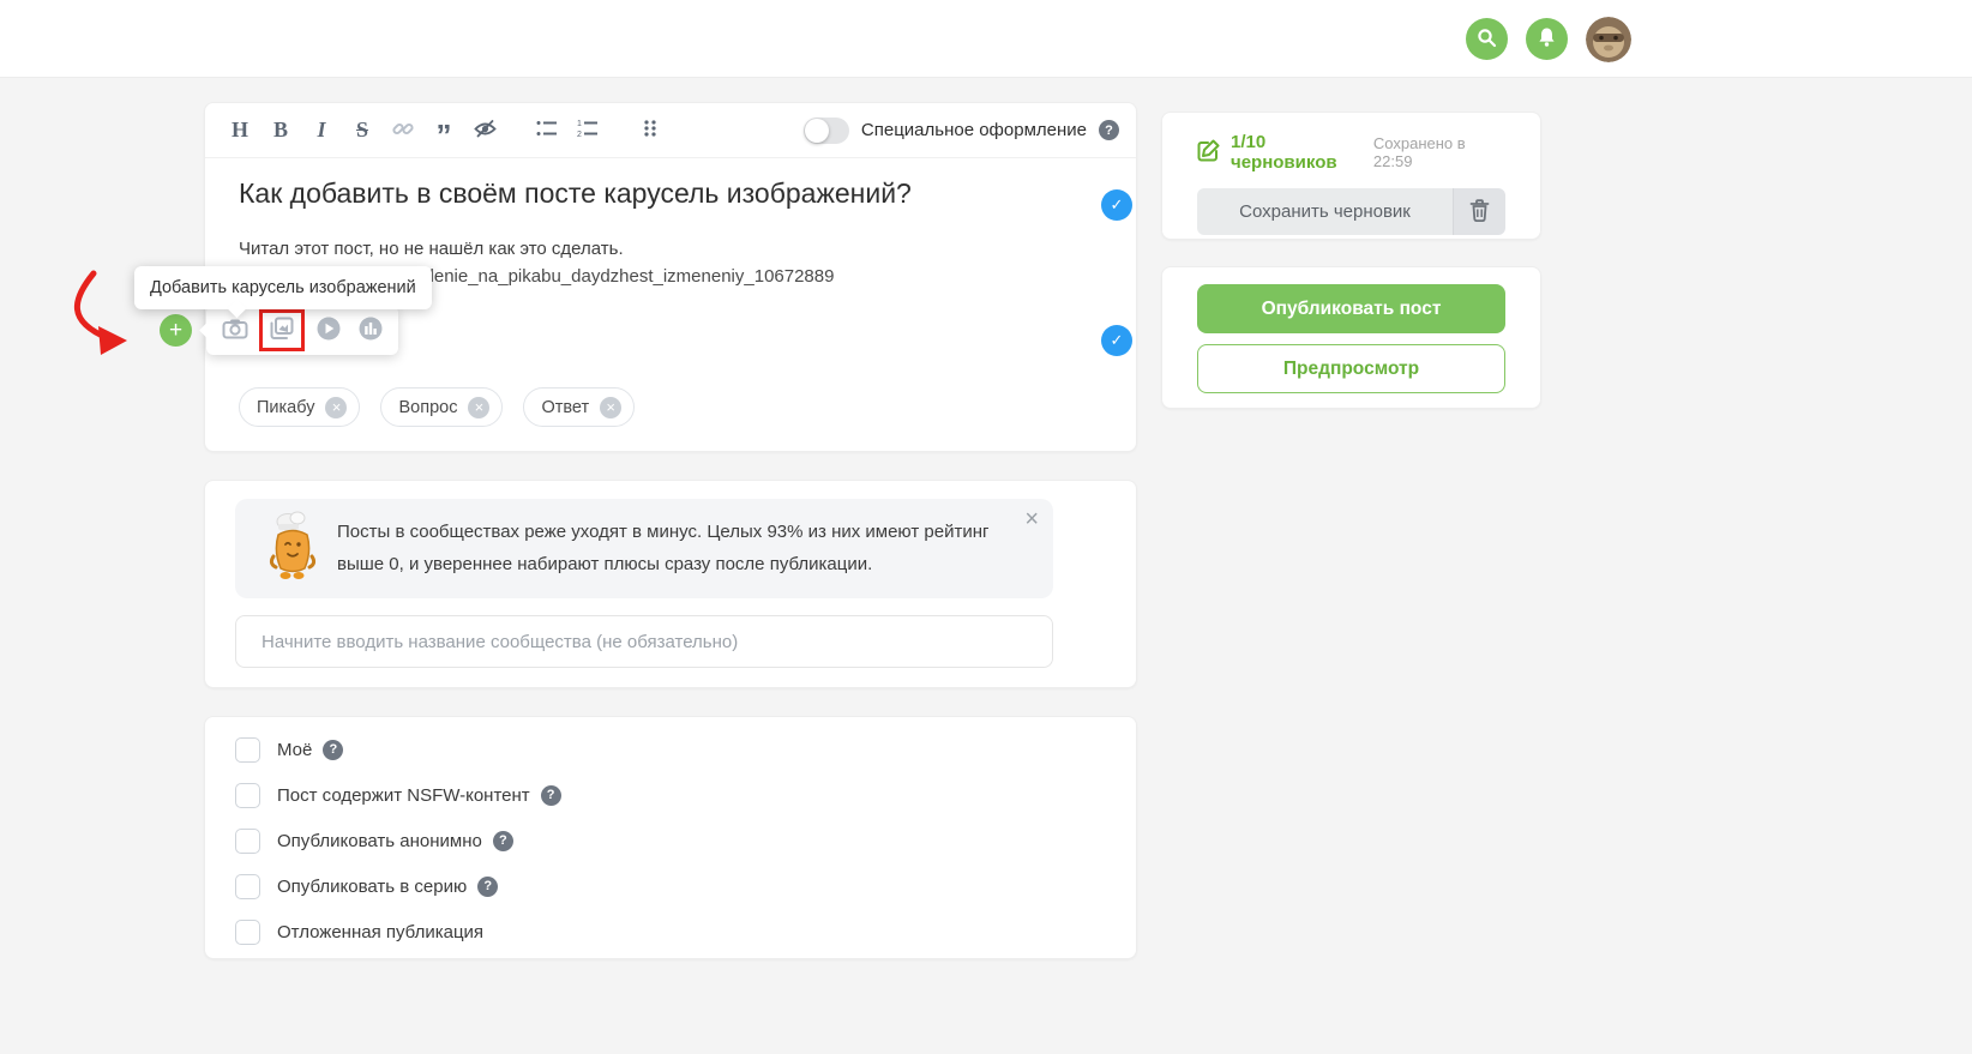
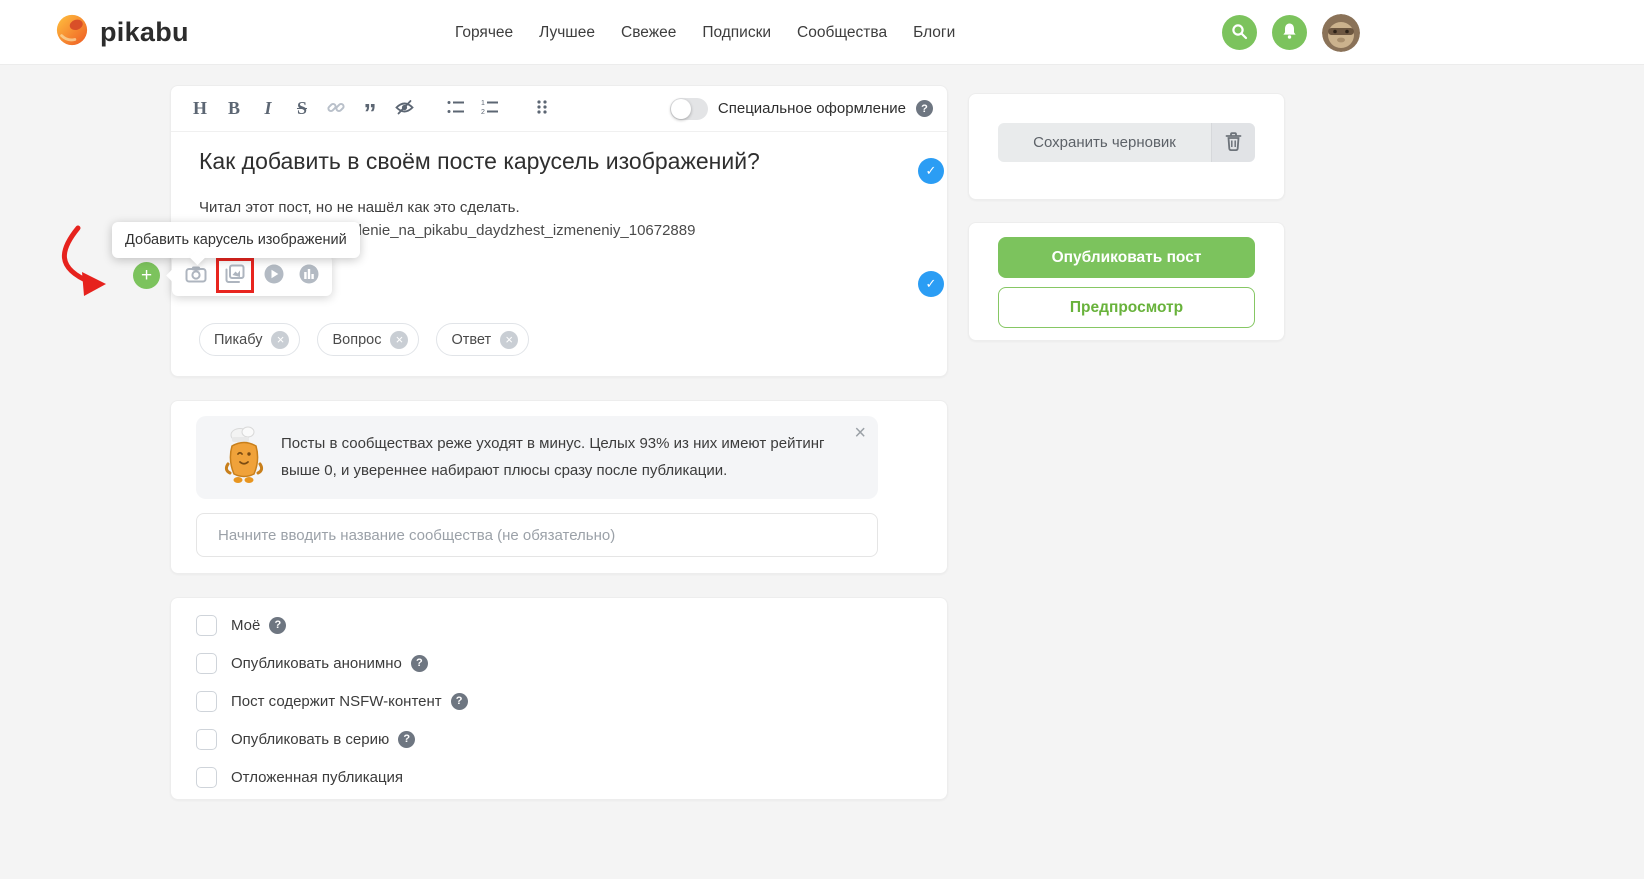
+ pikabu
+ Горячее
+ Лучшее
+ Свежее
+ Подписки
+ Сообщества
+ Блоги
  H
  B
  I
  S
  ”
  Специальное оформление
  ?
  Как добавить в своём посте карусель изображений?
  ✓
  Читал этот пост, но не нашёл как это сделать.
  lenie_na_pikabu_daydzhest_izmeneniy_10672889
  ✓
  Пикабу
  ×
  Вопрос
  ×
  Ответ
  ×
  +
  Добавить карусель изображений
  Посты в сообществах реже уходят в минус. Целых 93% из них имеют рейтинг выше 0, и увереннее набирают плюсы сразу после публикации.
  ×
  Начните вводить название сообщества (не обязательно)
  Моё
  ?
- Пост содержит NSFW-контент
+ Опубликовать анонимно
  ?
- Опубликовать анонимно
+ Пост содержит NSFW-контент
  ?
  Опубликовать в серию
  ?
  Отложенная публикация
- 1/10 черновиков
- Сохранено в 22:59
  Сохранить черновик
  Опубликовать пост Предпросмотр
